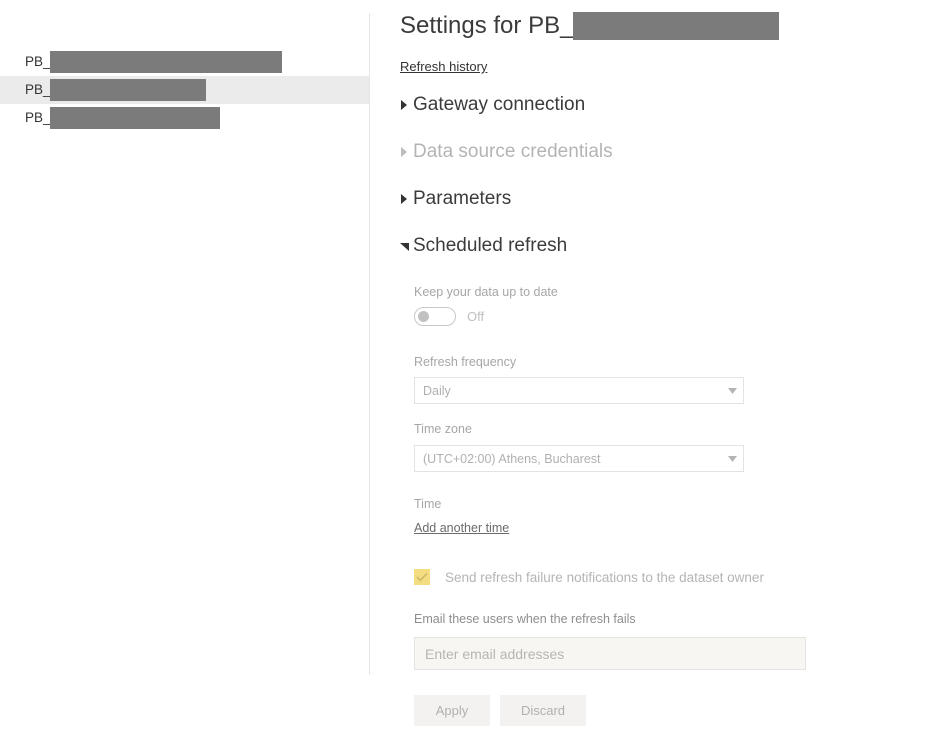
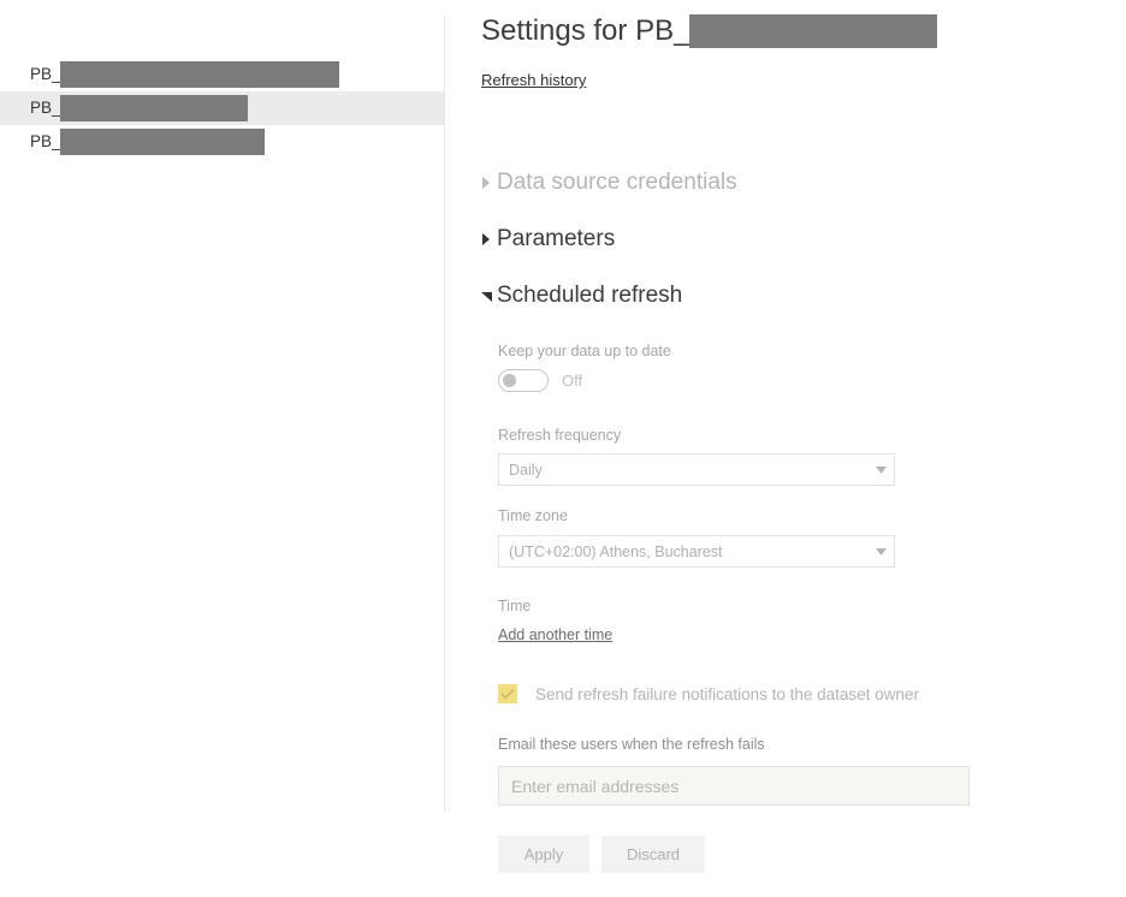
  PB_
  PB_
  PB_
  Settings for PB_
  Refresh history
- Gateway connection
  Data source credentials
  Parameters
  Scheduled refresh
  Keep your data up to date
  Off
  Refresh frequency
  Daily
  Time zone
  (UTC+02:00) Athens, Bucharest
  Time
  Add another time
  Send refresh failure notifications to the dataset owner
  Email these users when the refresh fails
  Enter email addresses
  Apply
  Discard
